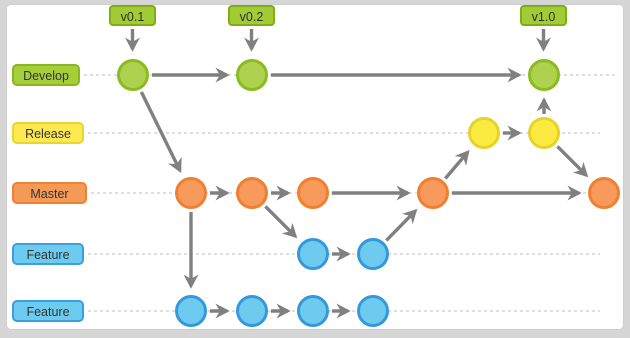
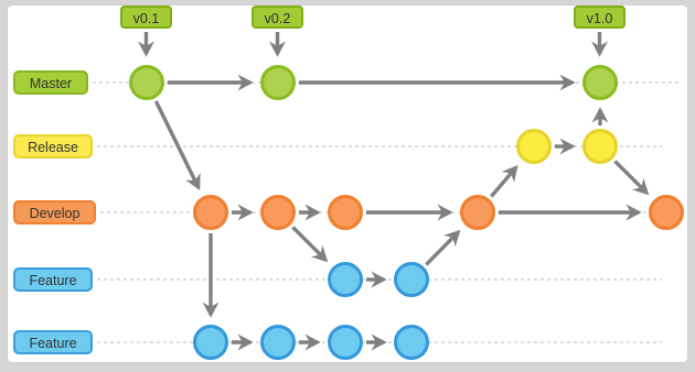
- Develop
+ Master
  Release
- Master
+ Develop
  Feature
  Feature
  v0.1
  v0.2
  v1.0
